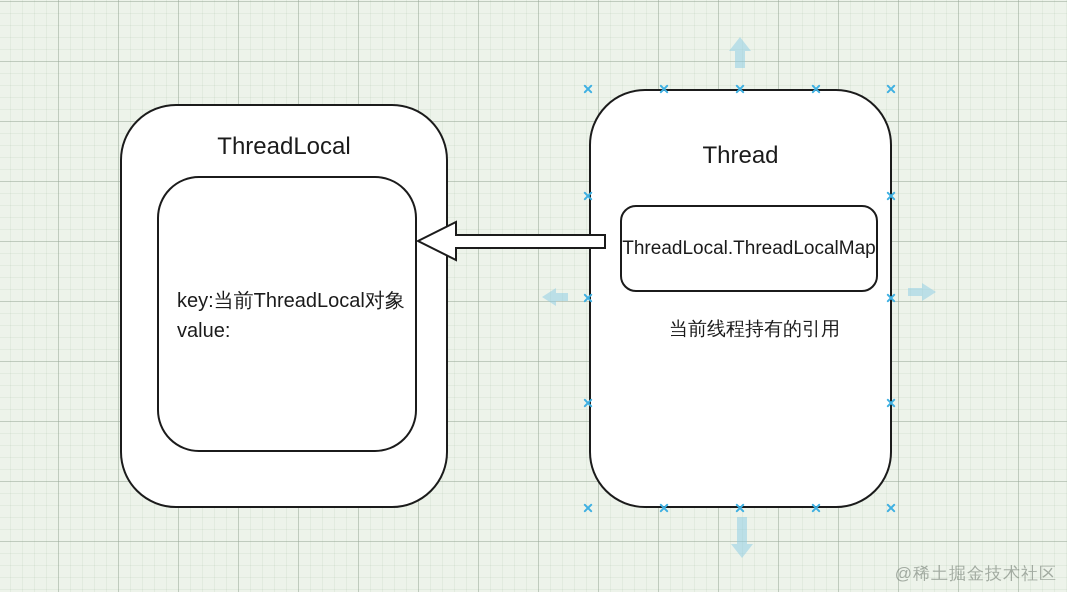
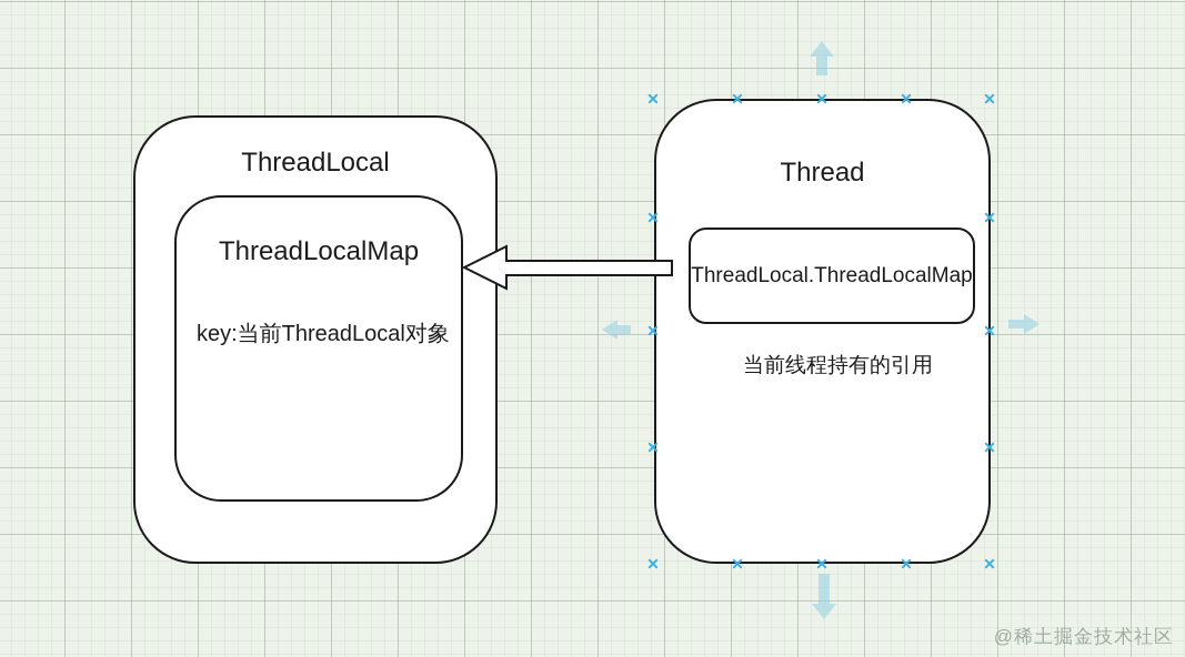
  ThreadLocal
+ ThreadLocalMap
  key:当前ThreadLocal对象
- value:
  Thread
  ThreadLocal.ThreadLocalMap
  当前线程持有的引用
  @稀土掘金技术社区
